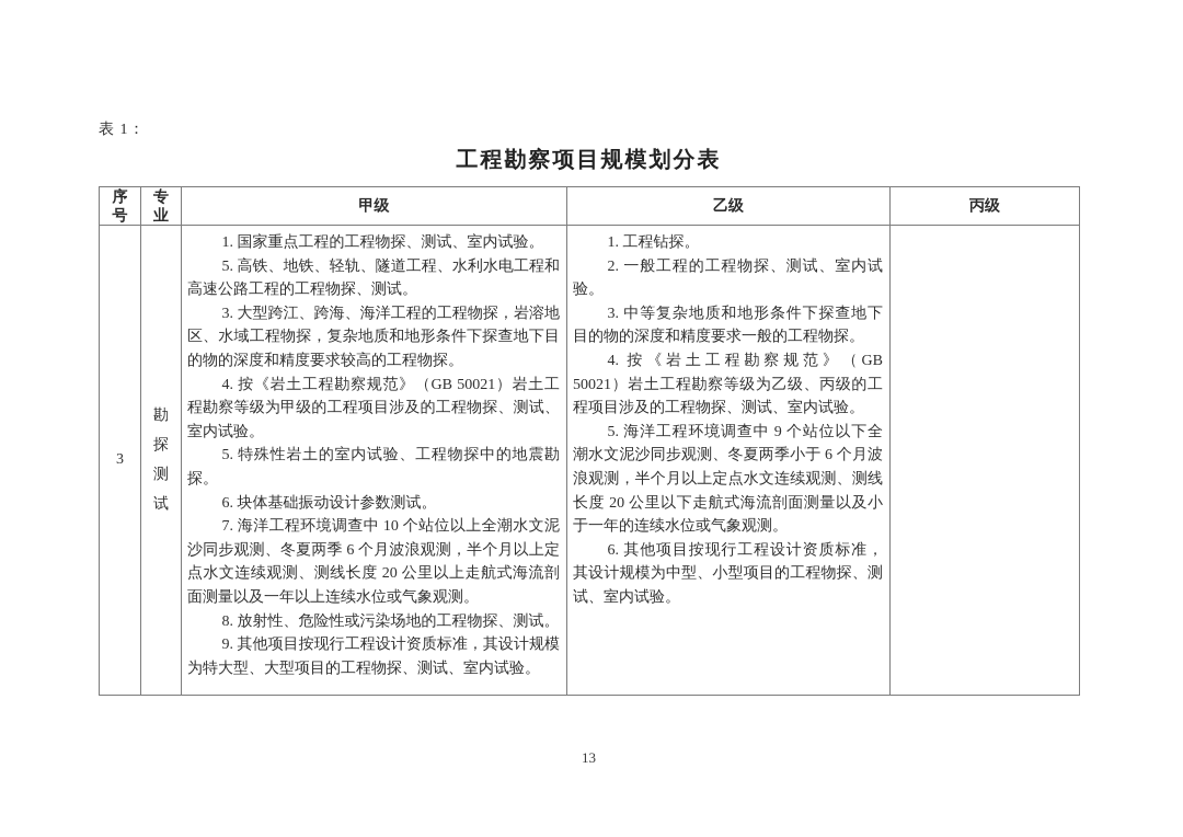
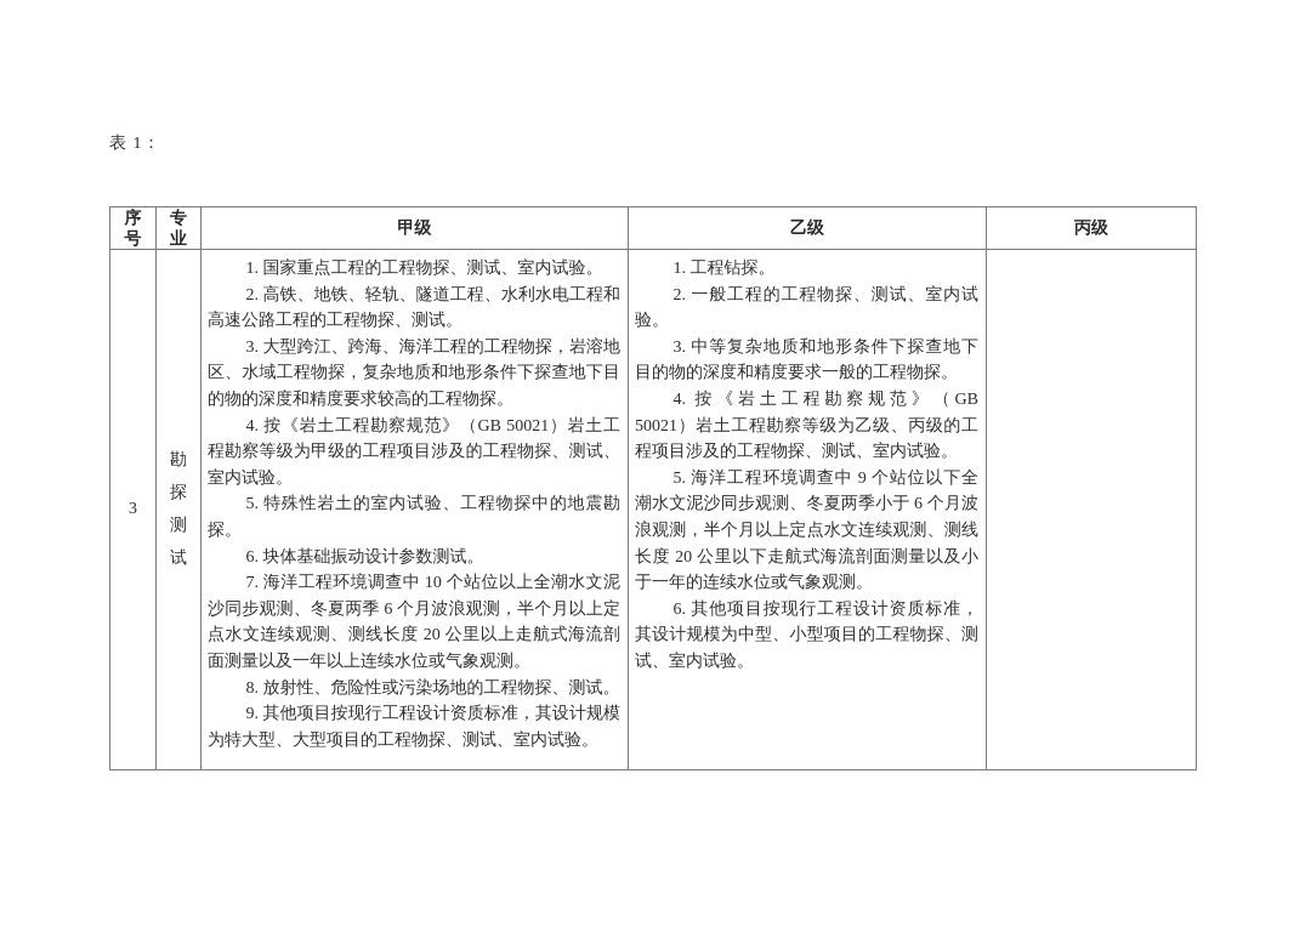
  表 1：
- 工程勘察项目规模划分表
  序号	专业	甲级	乙级	丙级
- 3	勘探测试	1. 国家重点工程的工程物探、测试、室内试验。 5. 高铁、地铁、轻轨、隧道工程、水利水电工程和高速公路工程的工程物探、测试。 3. 大型跨江、跨海、海洋工程的工程物探，岩溶地区、水域工程物探，复杂地质和地形条件下探查地下目的物的深度和精度要求较高的工程物探。 4. 按《岩土工程勘察规范》（GB 50021）岩土工程勘察等级为甲级的工程项目涉及的工程物探、测试、室内试验。 5. 特殊性岩土的室内试验、工程物探中的地震勘探。 6. 块体基础振动设计参数测试。 7. 海洋工程环境调查中 10 个站位以上全潮水文泥沙同步观测、冬夏两季 6 个月波浪观测，半个月以上定点水文连续观测、测线长度 20 公里以上走航式海流剖面测量以及一年以上连续水位或气象观测。 8. 放射性、危险性或污染场地的工程物探、测试。 9. 其他项目按现行工程设计资质标准，其设计规模为特大型、大型项目的工程物探、测试、室内试验。	1. 工程钻探。 2. 一般工程的工程物探、测试、室内试验。 3. 中等复杂地质和地形条件下探查地下目的物的深度和精度要求一般的工程物探。 4. 按《岩土工程勘察规范》（GB 50021）岩土工程勘察等级为乙级、丙级的工程项目涉及的工程物探、测试、室内试验。 5. 海洋工程环境调查中 9 个站位以下全潮水文泥沙同步观测、冬夏两季小于 6 个月波浪观测，半个月以上定点水文连续观测、测线长度 20 公里以下走航式海流剖面测量以及小于一年的连续水位或气象观测。 6. 其他项目按现行工程设计资质标准，其设计规模为中型、小型项目的工程物探、测试、室内试验。
+ 3	勘探测试	1. 国家重点工程的工程物探、测试、室内试验。 2. 高铁、地铁、轻轨、隧道工程、水利水电工程和高速公路工程的工程物探、测试。 3. 大型跨江、跨海、海洋工程的工程物探，岩溶地区、水域工程物探，复杂地质和地形条件下探查地下目的物的深度和精度要求较高的工程物探。 4. 按《岩土工程勘察规范》（GB 50021）岩土工程勘察等级为甲级的工程项目涉及的工程物探、测试、室内试验。 5. 特殊性岩土的室内试验、工程物探中的地震勘探。 6. 块体基础振动设计参数测试。 7. 海洋工程环境调查中 10 个站位以上全潮水文泥沙同步观测、冬夏两季 6 个月波浪观测，半个月以上定点水文连续观测、测线长度 20 公里以上走航式海流剖面测量以及一年以上连续水位或气象观测。 8. 放射性、危险性或污染场地的工程物探、测试。 9. 其他项目按现行工程设计资质标准，其设计规模为特大型、大型项目的工程物探、测试、室内试验。	1. 工程钻探。 2. 一般工程的工程物探、测试、室内试验。 3. 中等复杂地质和地形条件下探查地下目的物的深度和精度要求一般的工程物探。 4. 按《岩土工程勘察规范》（GB 50021）岩土工程勘察等级为乙级、丙级的工程项目涉及的工程物探、测试、室内试验。 5. 海洋工程环境调查中 9 个站位以下全潮水文泥沙同步观测、冬夏两季小于 6 个月波浪观测，半个月以上定点水文连续观测、测线长度 20 公里以下走航式海流剖面测量以及小于一年的连续水位或气象观测。 6. 其他项目按现行工程设计资质标准，其设计规模为中型、小型项目的工程物探、测试、室内试验。
- 13
